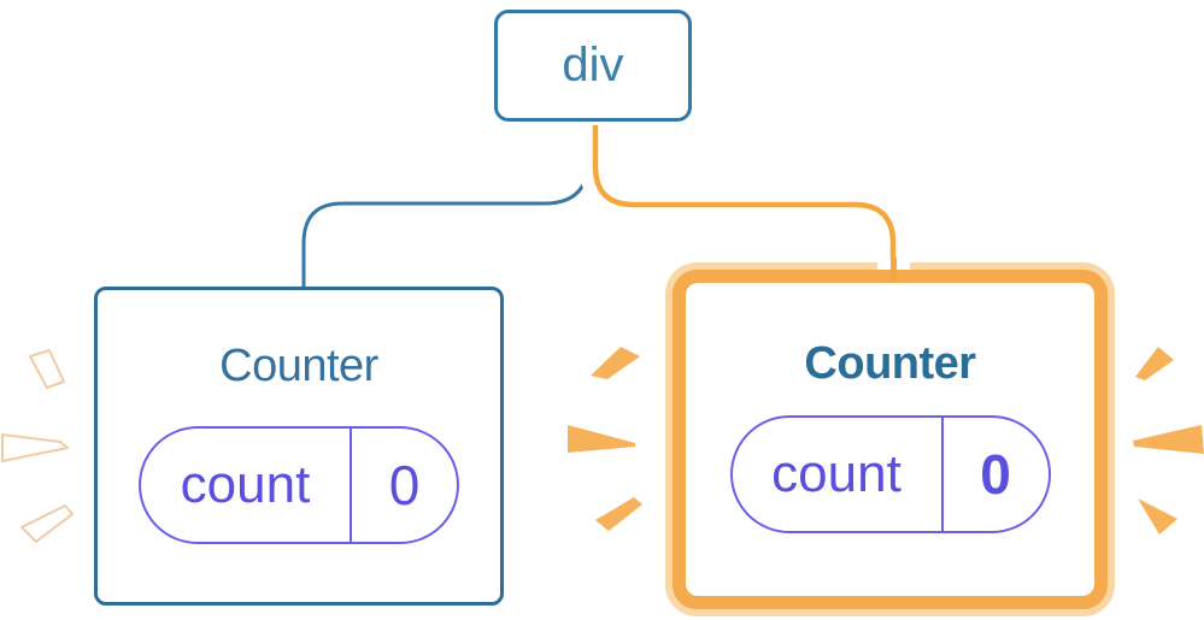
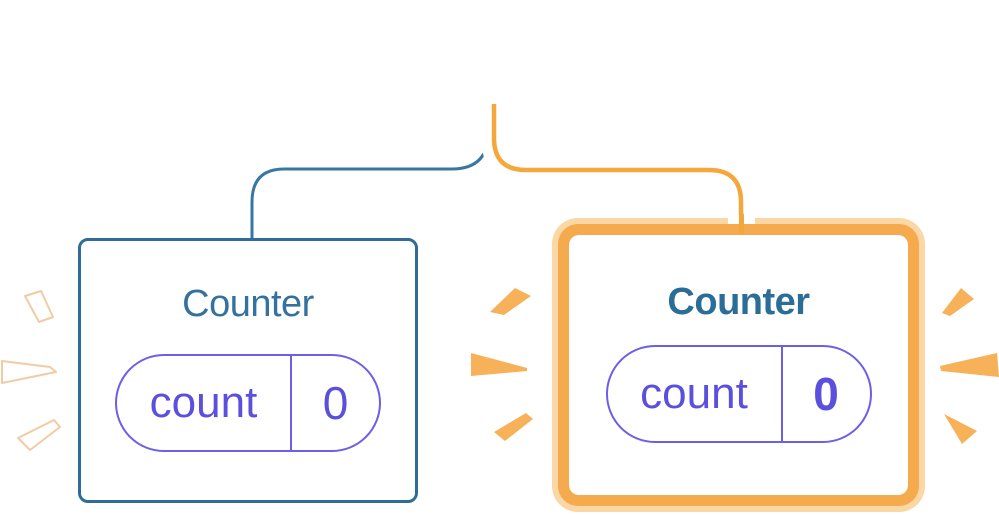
- div
  Counter
  count
  0
  Counter
  count
  0
